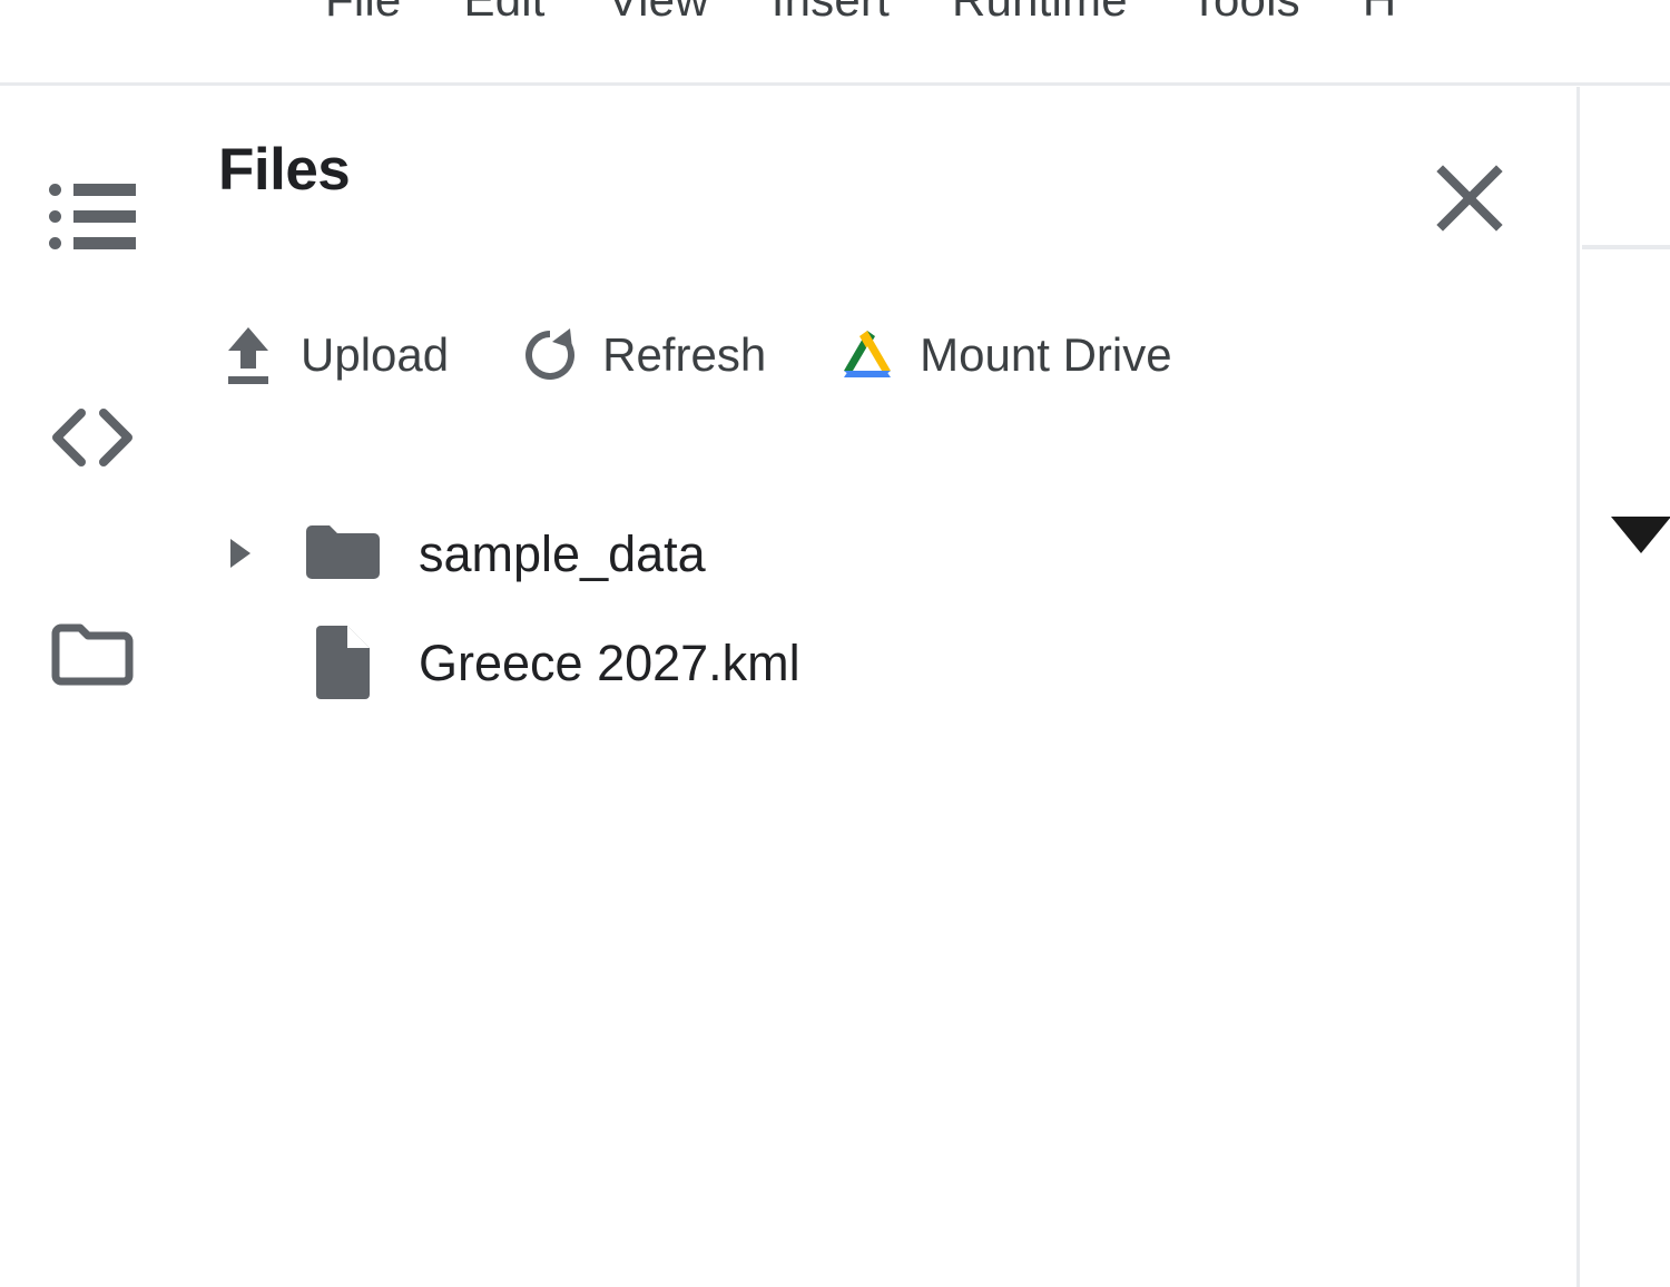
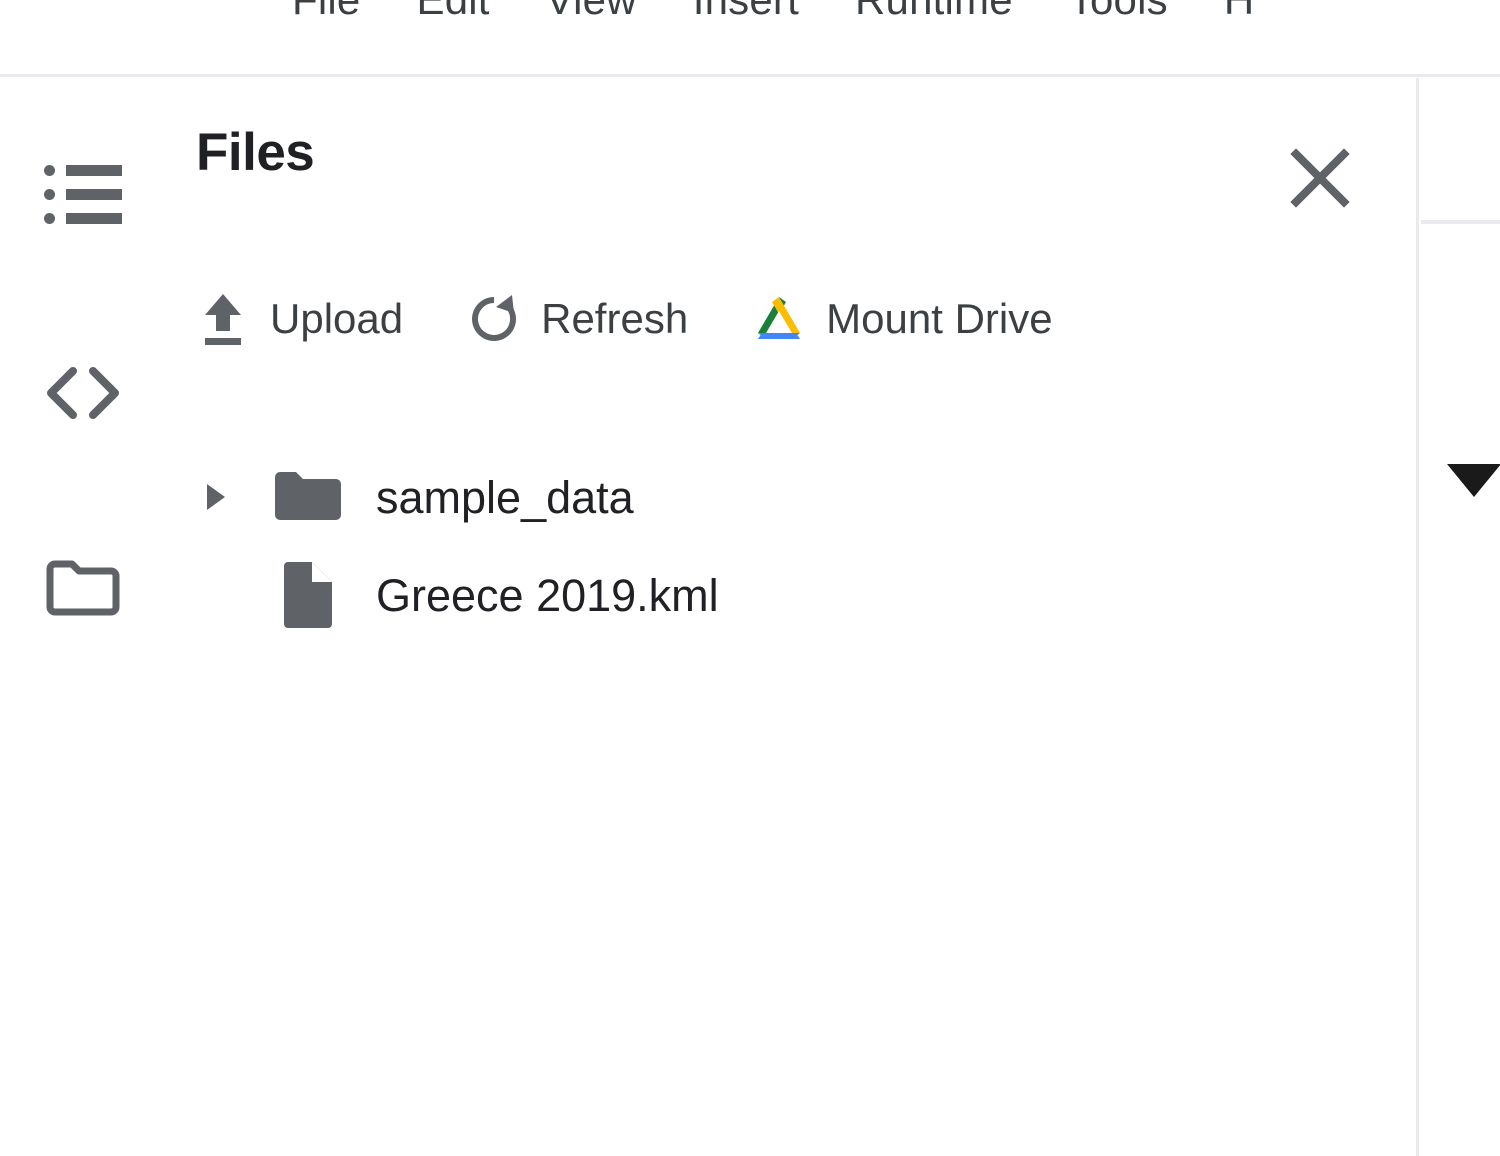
  Files
  Upload
  Refresh
  Mount Drive
  sample_data
- Greece 2027.kml
+ Greece 2019.kml
